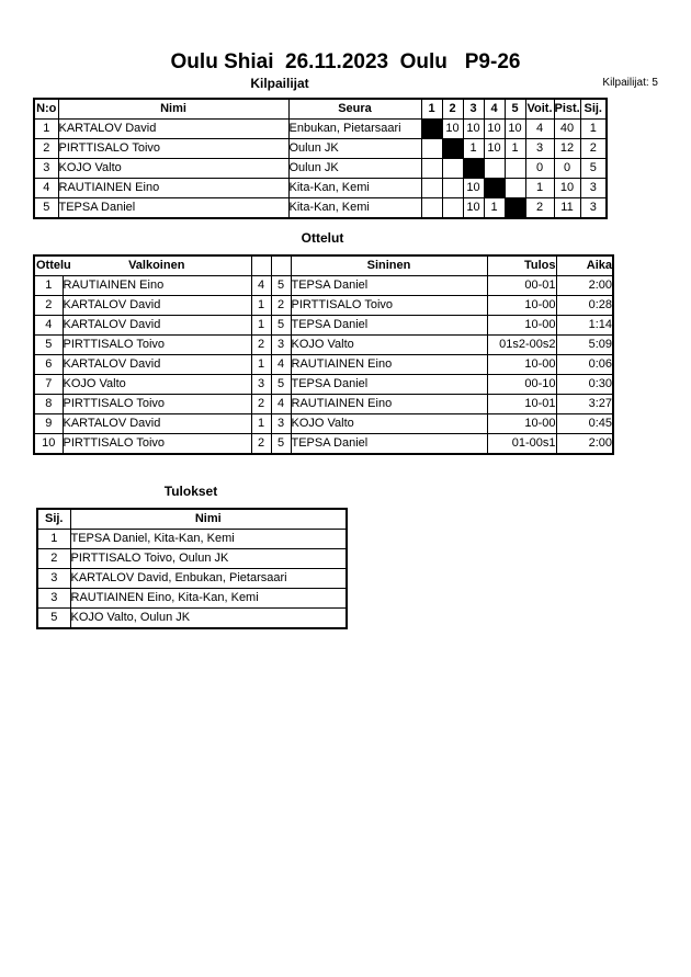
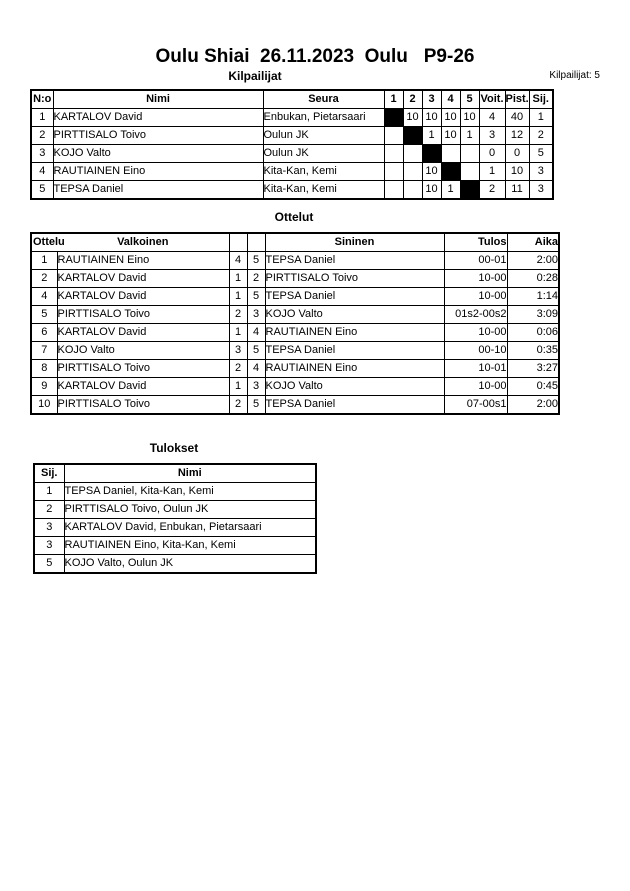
  Oulu Shiai 26.11.2023 Oulu P9-26
  Kilpailijat
  Kilpailijat: 5
  N:o	Nimi	Seura	1	2	3	4	5	Voit.	Pist.	Sij.
  1	KARTALOV David	Enbukan, Pietarsaari		10	10	10	10	4	40	1
  2	PIRTTISALO Toivo	Oulun JK			1	10	1	3	12	2
  3	KOJO Valto	Oulun JK						0	0	5
  4	RAUTIAINEN Eino	Kita-Kan, Kemi			10			1	10	3
  5	TEPSA Daniel	Kita-Kan, Kemi			10	1		2	11	3
  Ottelut
  Ottelu	Valkoinen			Sininen	Tulos	Aika
  1	RAUTIAINEN Eino	4	5	TEPSA Daniel	00-01	2:00
  2	KARTALOV David	1	2	PIRTTISALO Toivo	10-00	0:28
  4	KARTALOV David	1	5	TEPSA Daniel	10-00	1:14
- 5	PIRTTISALO Toivo	2	3	KOJO Valto	01s2-00s2	5:09
+ 5	PIRTTISALO Toivo	2	3	KOJO Valto	01s2-00s2	3:09
  6	KARTALOV David	1	4	RAUTIAINEN Eino	10-00	0:06
- 7	KOJO Valto	3	5	TEPSA Daniel	00-10	0:30
+ 7	KOJO Valto	3	5	TEPSA Daniel	00-10	0:35
  8	PIRTTISALO Toivo	2	4	RAUTIAINEN Eino	10-01	3:27
  9	KARTALOV David	1	3	KOJO Valto	10-00	0:45
- 10	PIRTTISALO Toivo	2	5	TEPSA Daniel	01-00s1	2:00
+ 10	PIRTTISALO Toivo	2	5	TEPSA Daniel	07-00s1	2:00
  Tulokset
  Sij.	Nimi
  1	TEPSA Daniel, Kita-Kan, Kemi
  2	PIRTTISALO Toivo, Oulun JK
  3	KARTALOV David, Enbukan, Pietarsaari
  3	RAUTIAINEN Eino, Kita-Kan, Kemi
  5	KOJO Valto, Oulun JK
